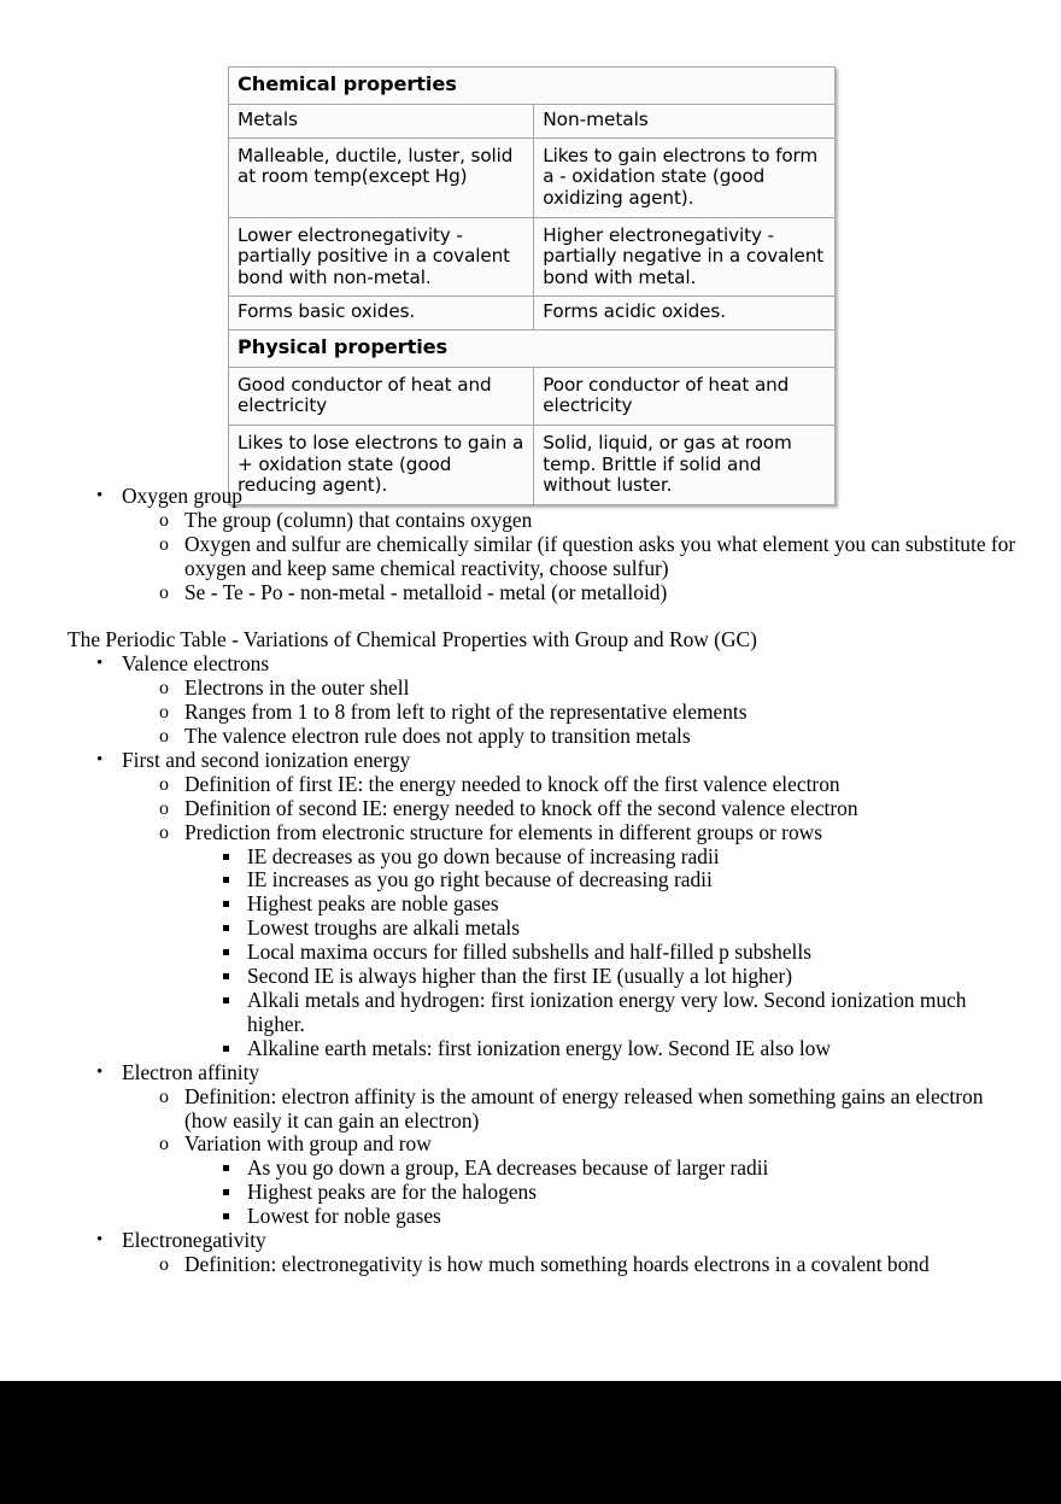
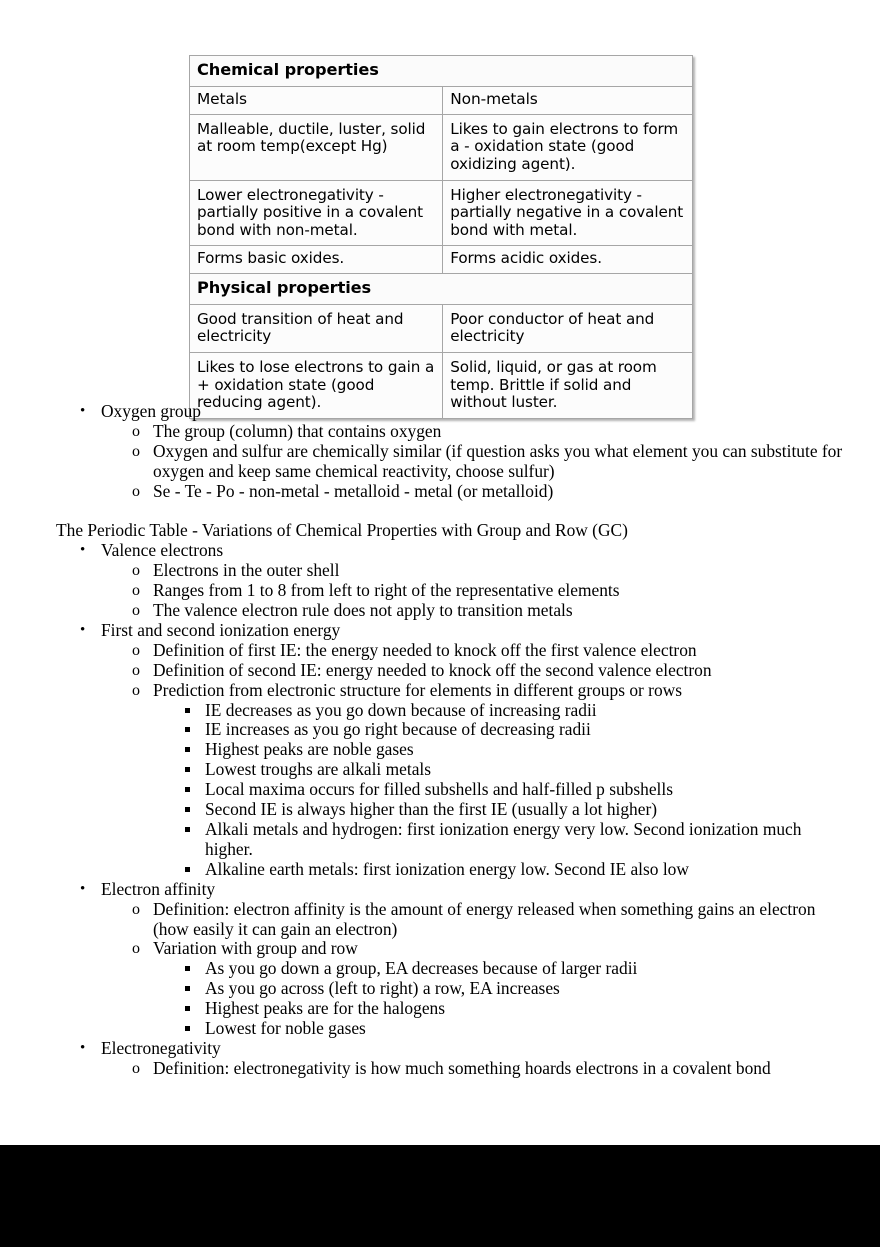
  Chemical properties
  Metals	Non-metals
  Malleable, ductile, luster, solid at room temp(except Hg)	Likes to gain electrons to form a - oxidation state (good oxidizing agent).
  Lower electronegativity - partially positive in a covalent bond with non-metal.	Higher electronegativity - partially negative in a covalent bond with metal.
  Forms basic oxides.	Forms acidic oxides.
  Physical properties
- Good conductor of heat and electricity	Poor conductor of heat and electricity
+ Good transition of heat and electricity	Poor conductor of heat and electricity
  Likes to lose electrons to gain a + oxidation state (good reducing agent).	Solid, liquid, or gas at room temp. Brittle if solid and without luster.
  •
  Oxygen group
  o
  The group (column) that contains oxygen
  o
  Oxygen and sulfur are chemically similar (if question asks you what element you can substitute for oxygen and keep same chemical reactivity, choose sulfur)
  o
  Se - Te - Po - non-metal - metalloid - metal (or metalloid)
  The Periodic Table - Variations of Chemical Properties with Group and Row (GC)
  •
  Valence electrons
  o
  Electrons in the outer shell
  o
  Ranges from 1 to 8 from left to right of the representative elements
  o
  The valence electron rule does not apply to transition metals
  •
  First and second ionization energy
  o
  Definition of first IE: the energy needed to knock off the first valence electron
  o
  Definition of second IE: energy needed to knock off the second valence electron
  o
  Prediction from electronic structure for elements in different groups or rows
  IE decreases as you go down because of increasing radii
  IE increases as you go right because of decreasing radii
  Highest peaks are noble gases
  Lowest troughs are alkali metals
  Local maxima occurs for filled subshells and half-filled p subshells
  Second IE is always higher than the first IE (usually a lot higher)
  Alkali metals and hydrogen: first ionization energy very low. Second ionization much higher.
  Alkaline earth metals: first ionization energy low. Second IE also low
  •
  Electron affinity
  o
  Definition: electron affinity is the amount of energy released when something gains an electron (how easily it can gain an electron)
  o
  Variation with group and row
  As you go down a group, EA decreases because of larger radii
+ As you go across (left to right) a row, EA increases
  Highest peaks are for the halogens
  Lowest for noble gases
  •
  Electronegativity
  o
  Definition: electronegativity is how much something hoards electrons in a covalent bond
